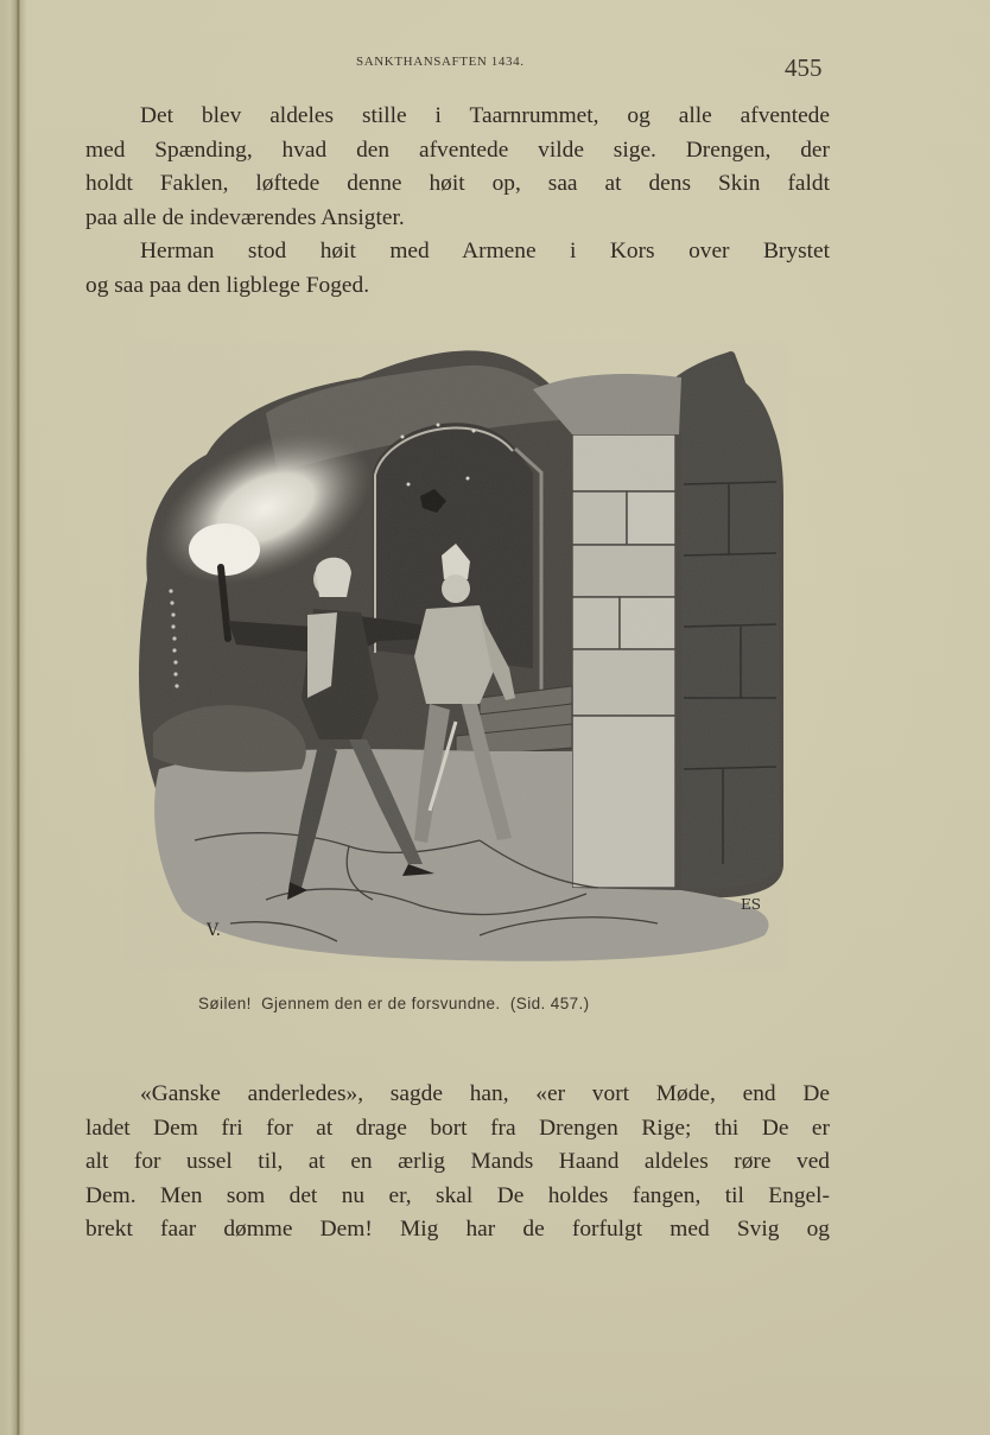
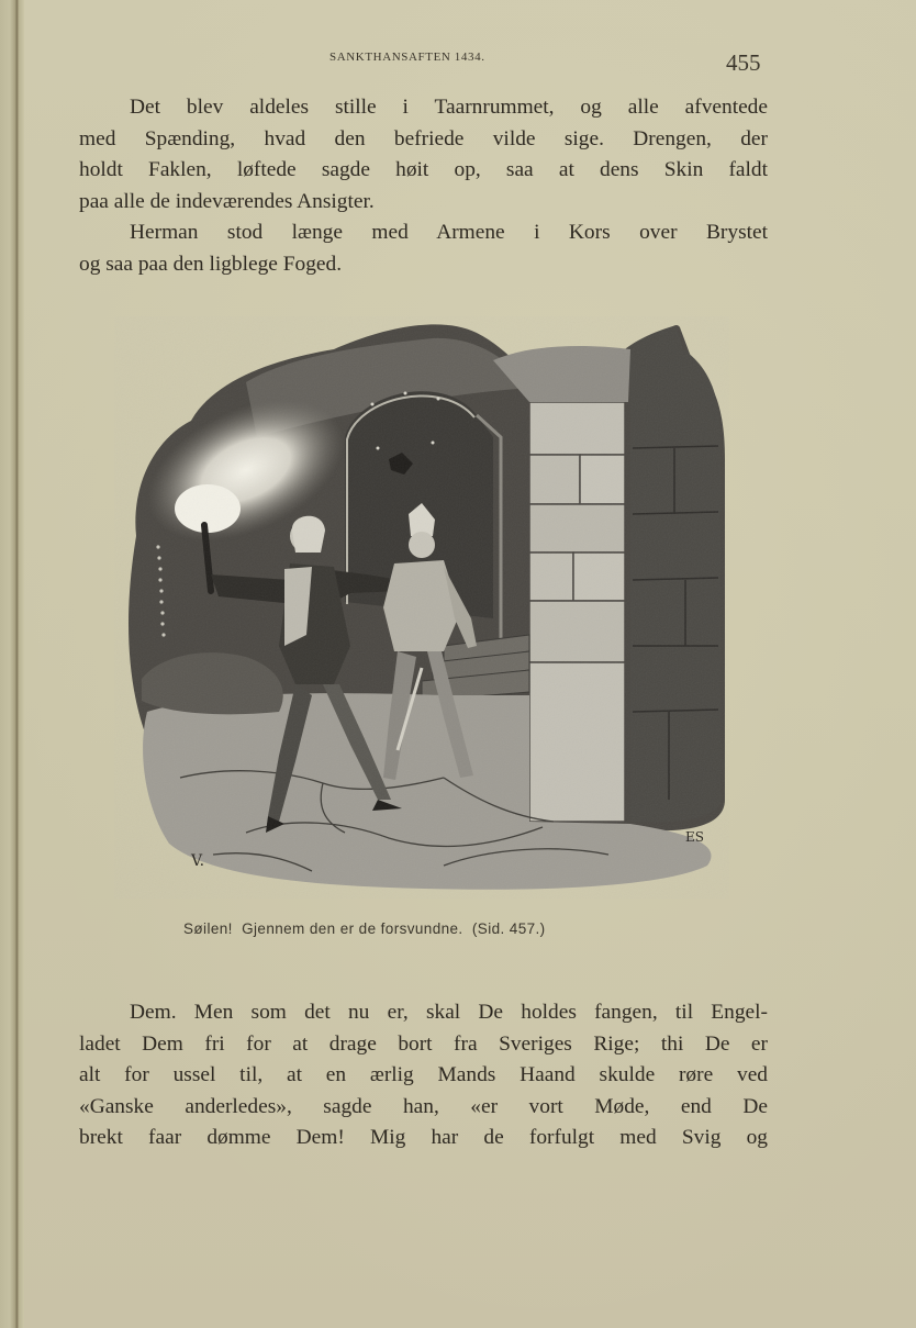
  SANKTHANSAFTEN 1434.
  455
  Det blev aldeles stille i Taarnrummet, og alle afventede
- med Spænding, hvad den afventede vilde sige. Drengen, der
+ med Spænding, hvad den befriede vilde sige. Drengen, der
- holdt Faklen, løftede denne høit op, saa at dens Skin faldt
+ holdt Faklen, løftede sagde høit op, saa at dens Skin faldt
  paa alle de indeværendes Ansigter.
- Herman stod høit med Armene i Kors over Brystet
+ Herman stod længe med Armene i Kors over Brystet
  og saa paa den ligblege Foged.
  V.
  ES
  Søilen! Gjennem den er de forsvundne. (Sid. 457.)
- «Ganske anderledes», sagde han, «er vort Møde, end De
+ Dem. Men som det nu er, skal De holdes fangen, til Engel-
- ladet Dem fri for at drage bort fra Drengen Rige; thi De er
+ ladet Dem fri for at drage bort fra Sveriges Rige; thi De er
- alt for ussel til, at en ærlig Mands Haand aldeles røre ved
+ alt for ussel til, at en ærlig Mands Haand skulde røre ved
- Dem. Men som det nu er, skal De holdes fangen, til Engel-
+ «Ganske anderledes», sagde han, «er vort Møde, end De
  brekt faar dømme Dem! Mig har de forfulgt med Svig og
